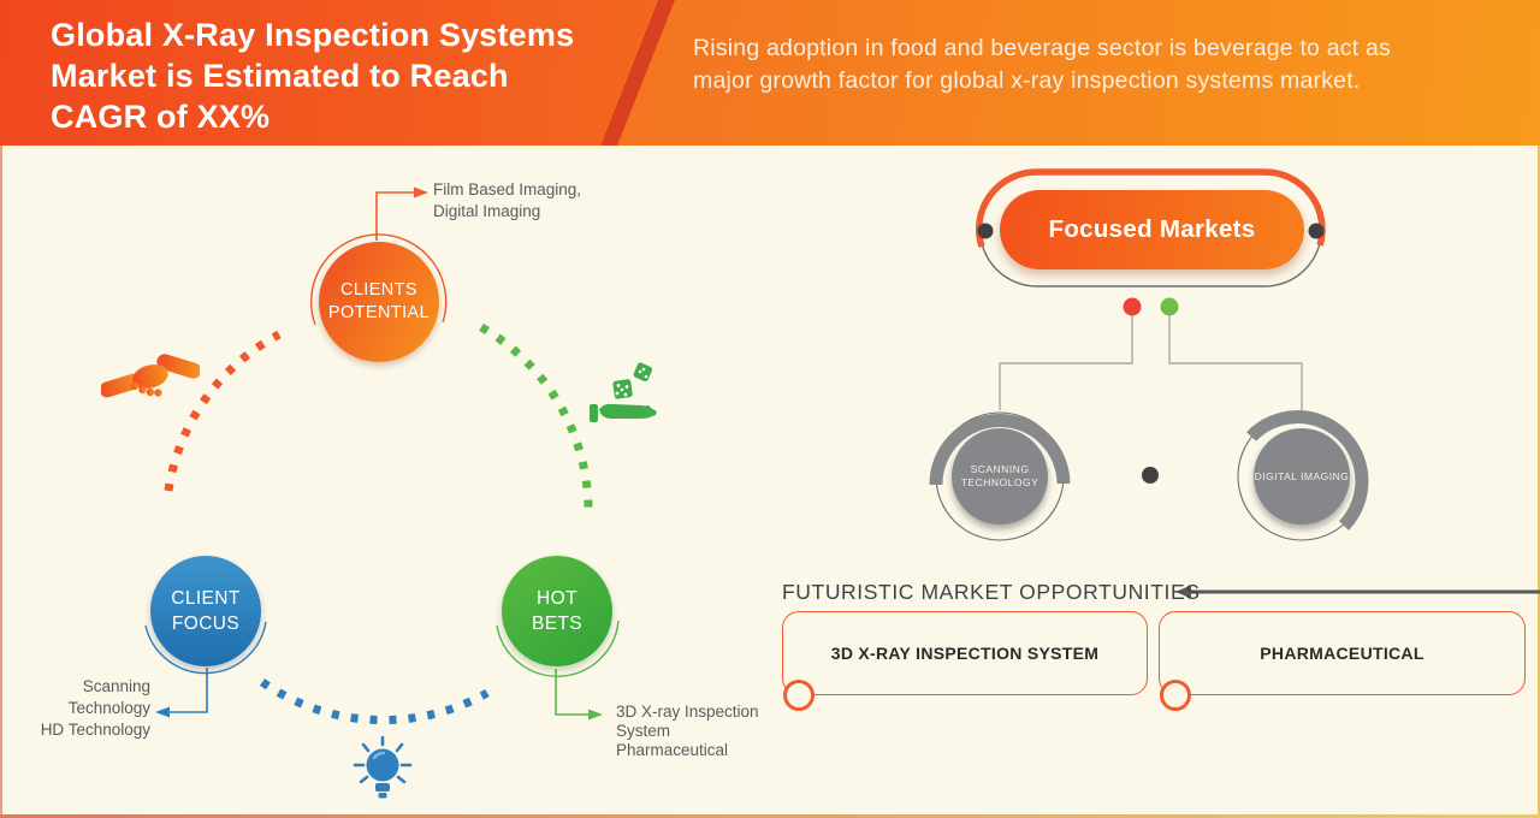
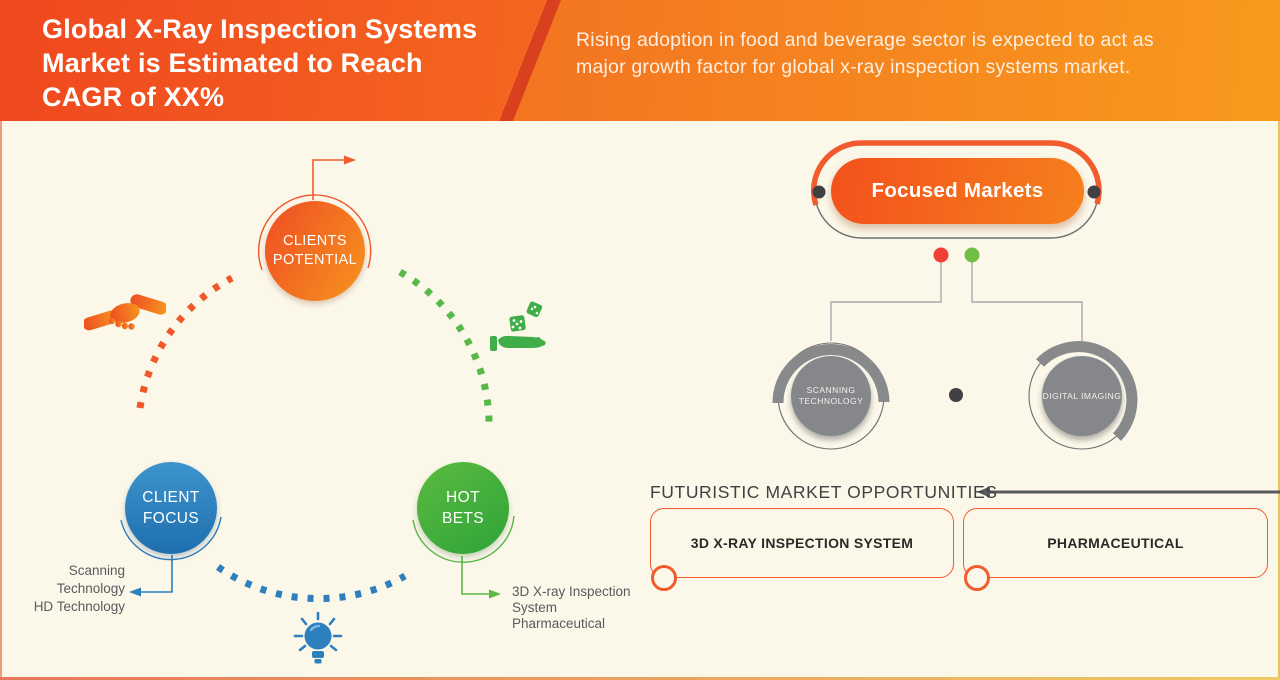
  Global X-Ray Inspection Systems
  Market is Estimated to Reach
  CAGR of XX%
- Rising adoption in food and beverage sector is beverage to act as
+ Rising adoption in food and beverage sector is expected to act as
  major growth factor for global x-ray inspection systems market.
  CLIENTS
  POTENTIAL
  CLIENT
  FOCUS
  HOT
  BETS
- Film Based Imaging,
- Digital Imaging
  Scanning Technology
  HD Technology
  3D X-ray Inspection
  System
  Pharmaceutical
  Focused Markets
  SCANNING
  TECHNOLOGY
  DIGITAL IMAGING
  FUTURISTIC MARKET OPPORTUNITIES
  3D X-RAY INSPECTION SYSTEM
  PHARMACEUTICAL
